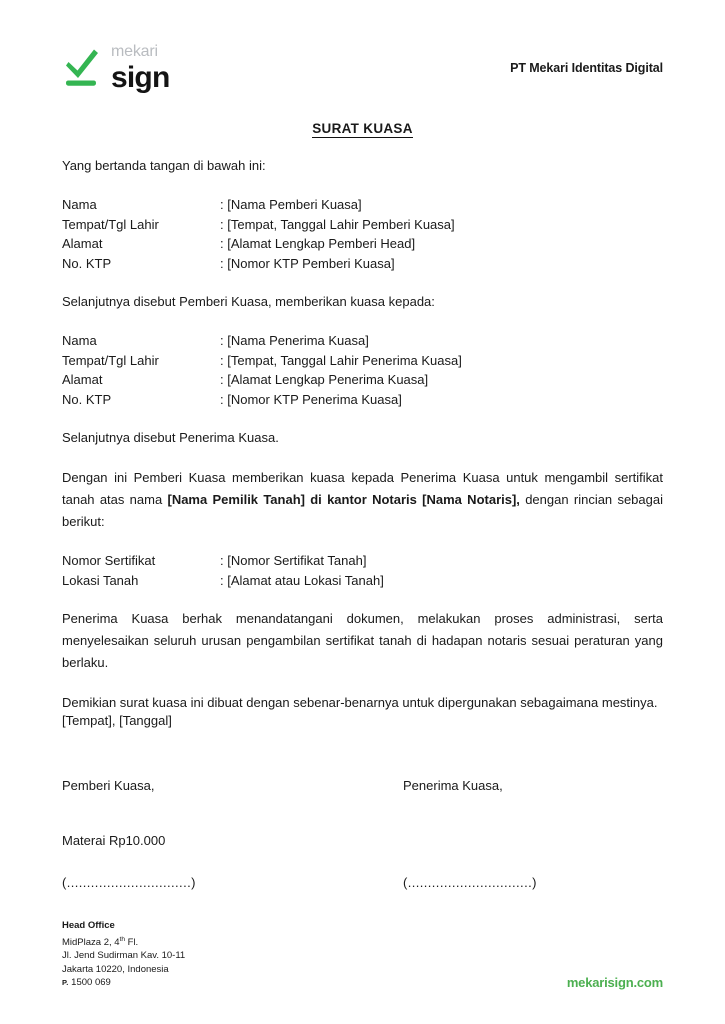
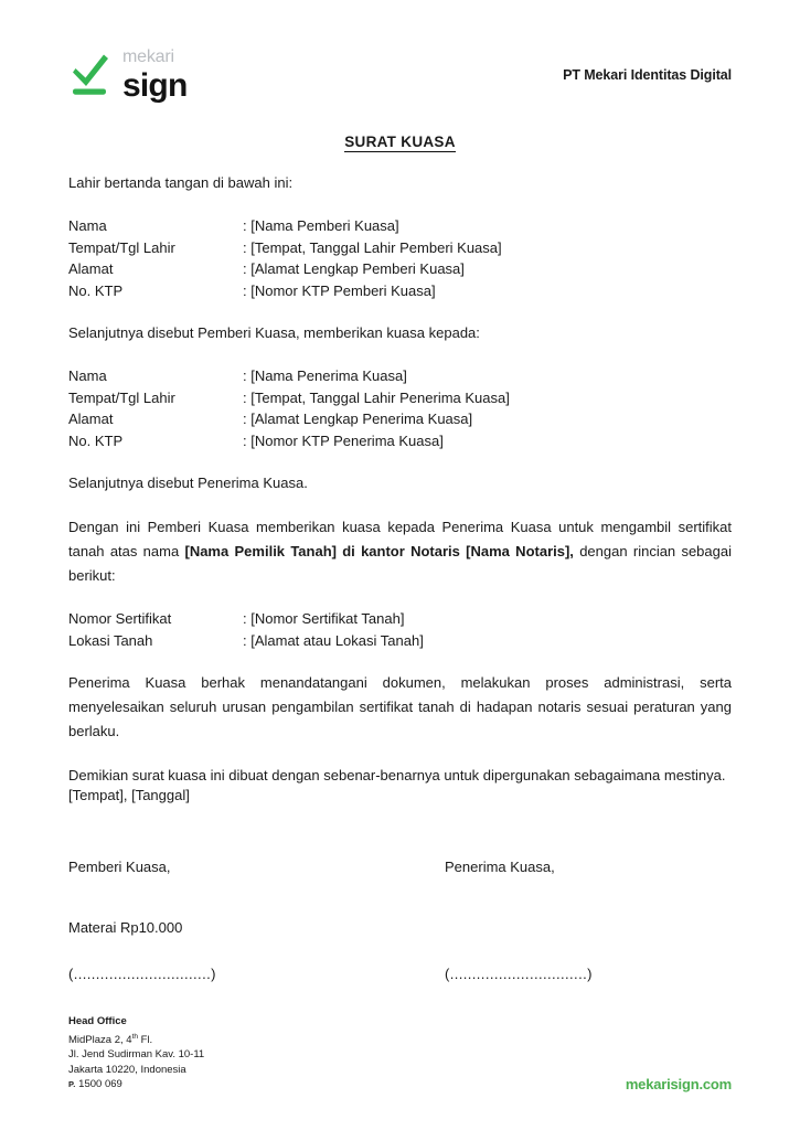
  mekari
  sign
  PT Mekari Identitas Digital
  SURAT KUASA
- Yang bertanda tangan di bawah ini:
+ Lahir bertanda tangan di bawah ini:
  Nama	: [Nama Pemberi Kuasa]
  Tempat/Tgl Lahir	: [Tempat, Tanggal Lahir Pemberi Kuasa]
- Alamat	: [Alamat Lengkap Pemberi Head]
+ Alamat	: [Alamat Lengkap Pemberi Kuasa]
  No. KTP	: [Nomor KTP Pemberi Kuasa]
  Selanjutnya disebut Pemberi Kuasa, memberikan kuasa kepada:
  Nama	: [Nama Penerima Kuasa]
  Tempat/Tgl Lahir	: [Tempat, Tanggal Lahir Penerima Kuasa]
  Alamat	: [Alamat Lengkap Penerima Kuasa]
  No. KTP	: [Nomor KTP Penerima Kuasa]
  Selanjutnya disebut Penerima Kuasa.
  Dengan ini Pemberi Kuasa memberikan kuasa kepada Penerima Kuasa untuk mengambil sertifikat tanah atas nama [Nama Pemilik Tanah] di kantor Notaris [Nama Notaris], dengan rincian sebagai berikut:
  Nomor Sertifikat	: [Nomor Sertifikat Tanah]
  Lokasi Tanah	: [Alamat atau Lokasi Tanah]
  Penerima Kuasa berhak menandatangani dokumen, melakukan proses administrasi, serta menyelesaikan seluruh urusan pengambilan sertifikat tanah di hadapan notaris sesuai peraturan yang berlaku.
  Demikian surat kuasa ini dibuat dengan sebenar-benarnya untuk dipergunakan sebagaimana mestinya.
  [Tempat], [Tanggal]
  Pemberi Kuasa,
  Penerima Kuasa,
  Materai Rp10.000
  (...............................)
  (...............................)
  Head Office
  MidPlaza 2, 4 Fl.
  Jl. Jend Sudirman Kav. 10-11
  Jakarta 10220, Indonesia
  P. 1500 069
  mekarisign.com
